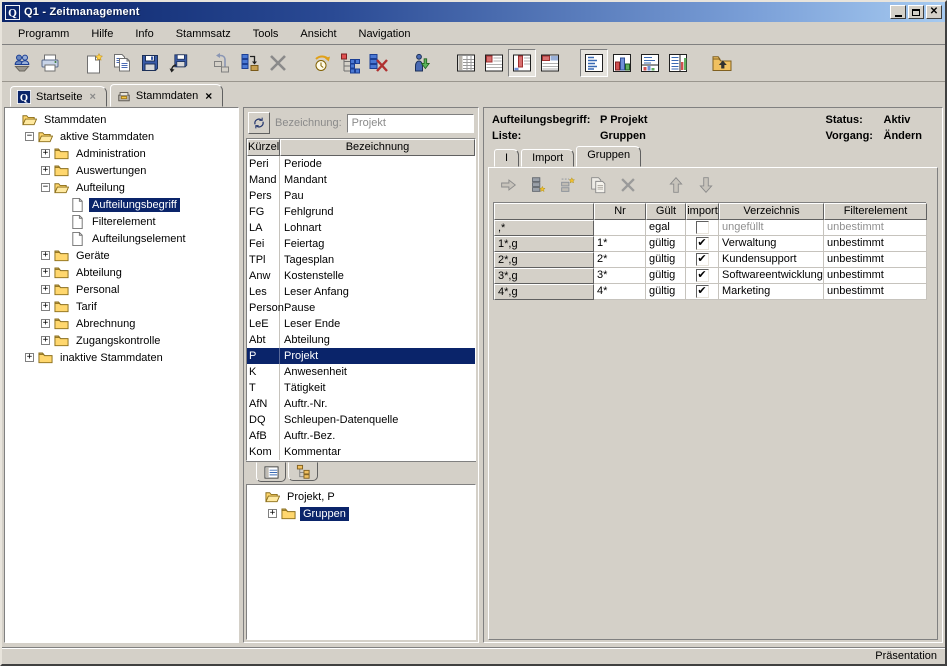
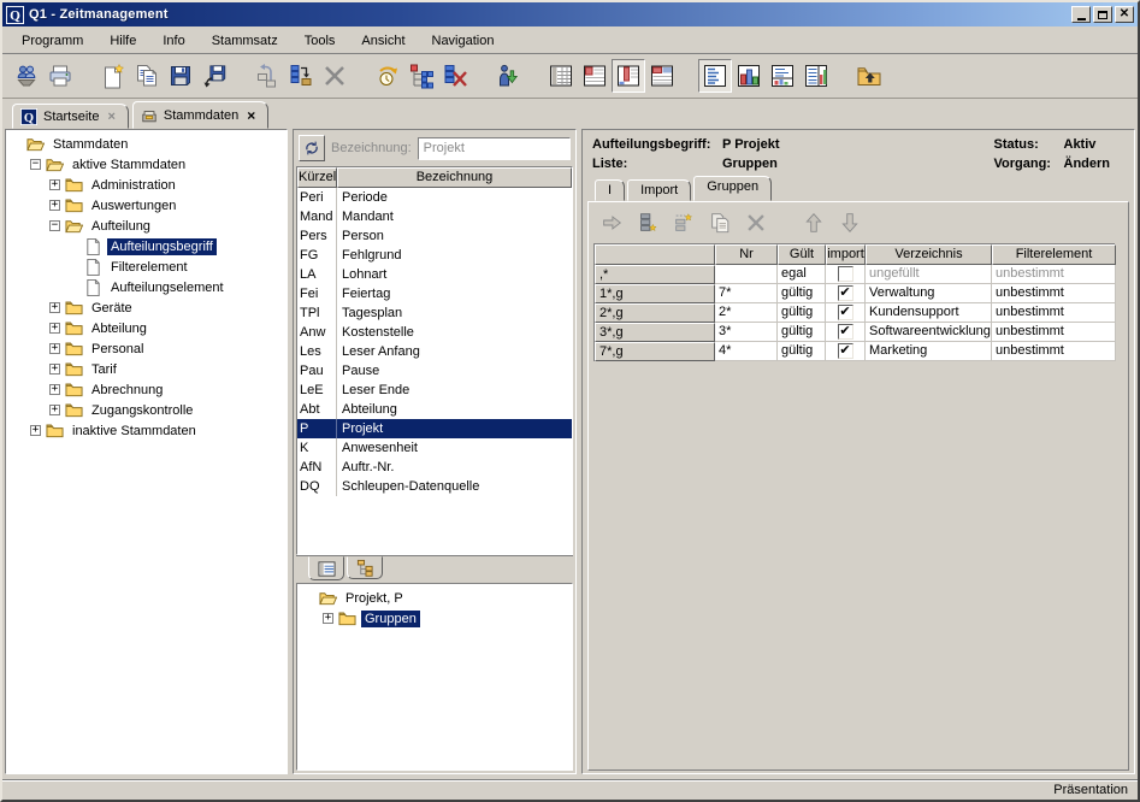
  Q
  Q1 - Zeitmanagement
  ✕
  Programm
  Hilfe
  Info
  Stammsatz
  Tools
  Ansicht
  Navigation
  Q
  Startseite
  ×
  Stammdaten
  ×
  Stammdaten
  −
  aktive Stammdaten
  +
  Administration
  +
  Auswertungen
  −
  Aufteilung
  Aufteilungsbegriff
  Filterelement
  Aufteilungselement
  +
  Geräte
  +
  Abteilung
  +
  Personal
  +
  Tarif
  +
  Abrechnung
  +
  Zugangskontrolle
  +
  inaktive Stammdaten
  Bezeichnung:
  Projekt
  Kürzel
  Bezeichnung
  Peri
  Periode
  Mand
  Mandant
  Pers
- Pau
+ Person
  FG
  Fehlgrund
  LA
  Lohnart
  Fei
  Feiertag
  TPl
  Tagesplan
  Anw
  Kostenstelle
  Les
  Leser Anfang
- Person
+ Pau
  Pause
  LeE
  Leser Ende
  Abt
  Abteilung
  P
  Projekt
  K
  Anwesenheit
- T
- Tätigkeit
  AfN
  Auftr.-Nr.
  DQ
  Schleupen-Datenquelle
- AfB
- Auftr.-Bez.
- Kom
- Kommentar
  Projekt, P
  +
  Gruppen
  Aufteilungsbegriff:
  P Projekt
  Liste:
  Gruppen
  Status:
  Aktiv
  Vorgang:
  Ändern
  I
  Import
  Gruppen
  Nr
  Gült
  import
  Verzeichnis
  Filterelement
  ,*
  egal
  ungefüllt
  unbestimmt
  1*,g
- 1*
+ 7*
  gültig
  ✔
  Verwaltung
  unbestimmt
  2*,g
  2*
  gültig
  ✔
  Kundensupport
  unbestimmt
  3*,g
  3*
  gültig
  ✔
  Softwareentwicklung
  unbestimmt
- 4*,g
+ 7*,g
  4*
  gültig
  ✔
  Marketing
  unbestimmt
  Präsentation
